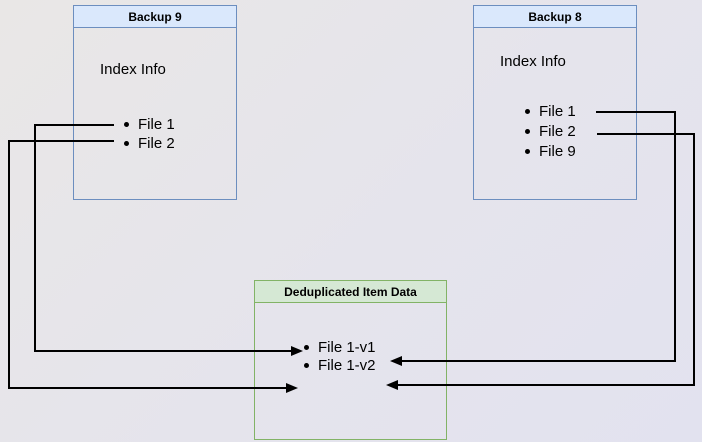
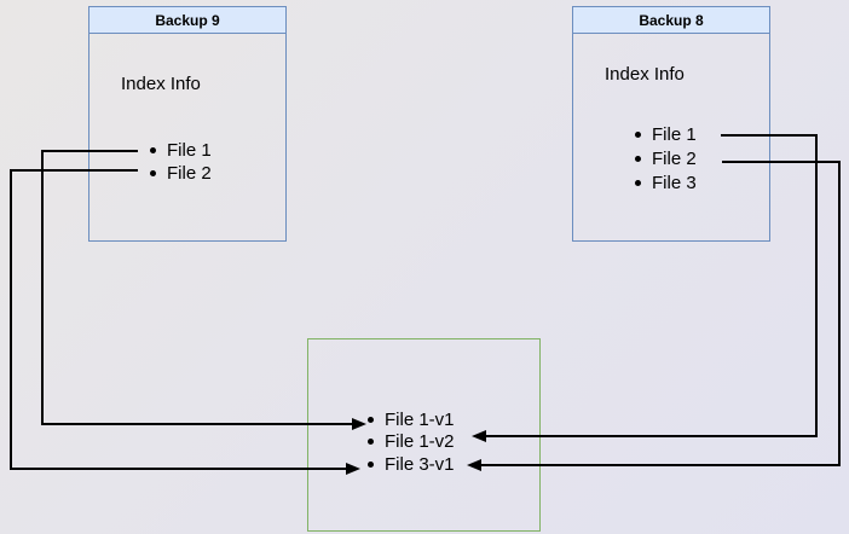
  Backup 9
  Index Info
  File 1
  File 2
  Backup 8
  Index Info
  File 1
  File 2
- File 9
+ File 3
- Deduplicated Item Data
  File 1-v1
  File 1-v2
+ File 3-v1
